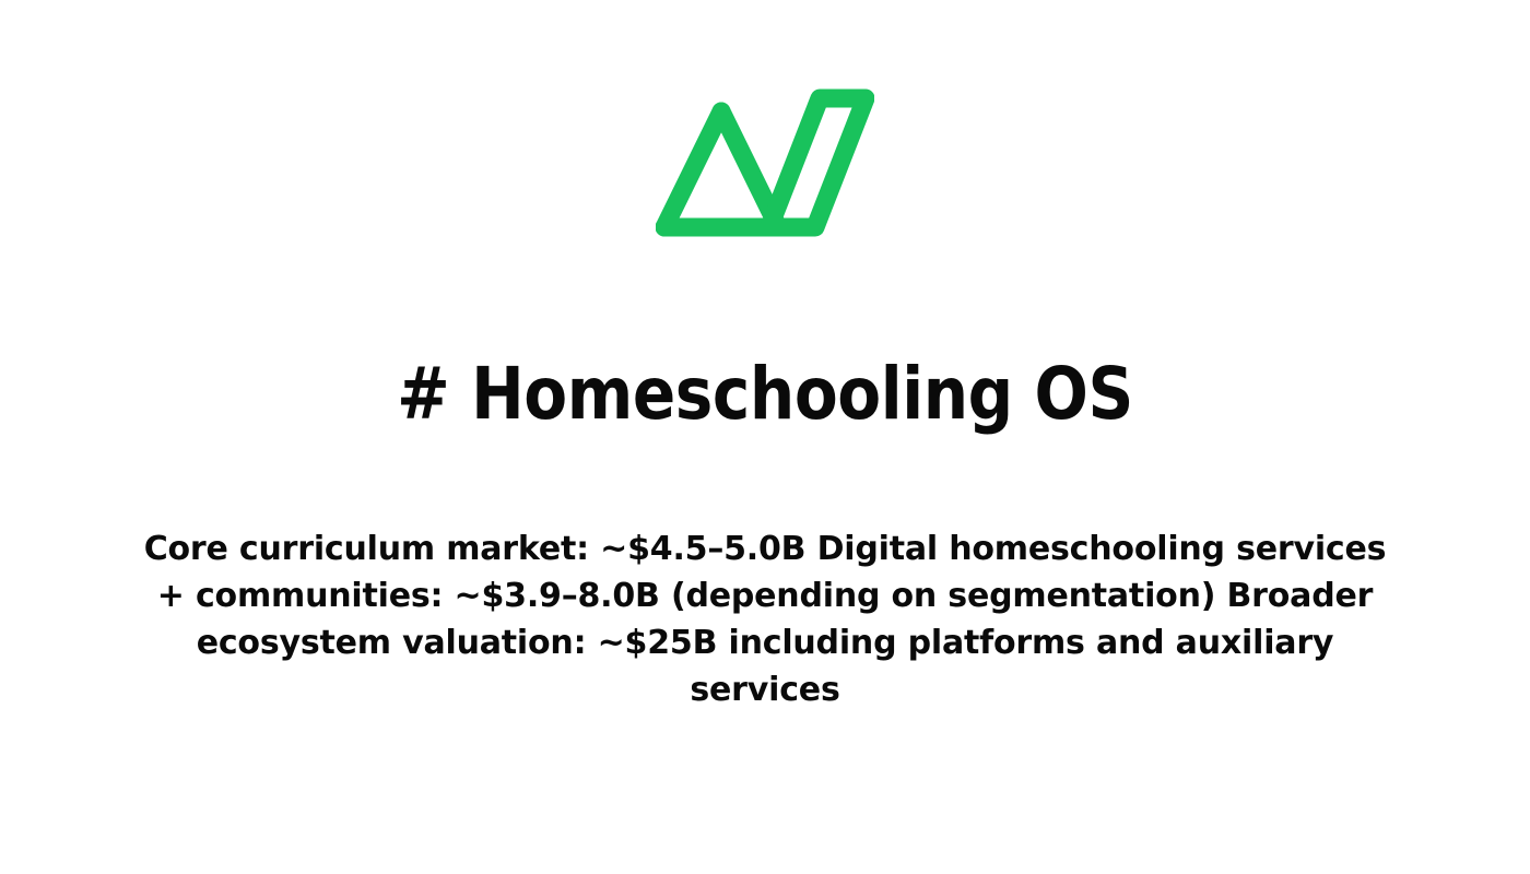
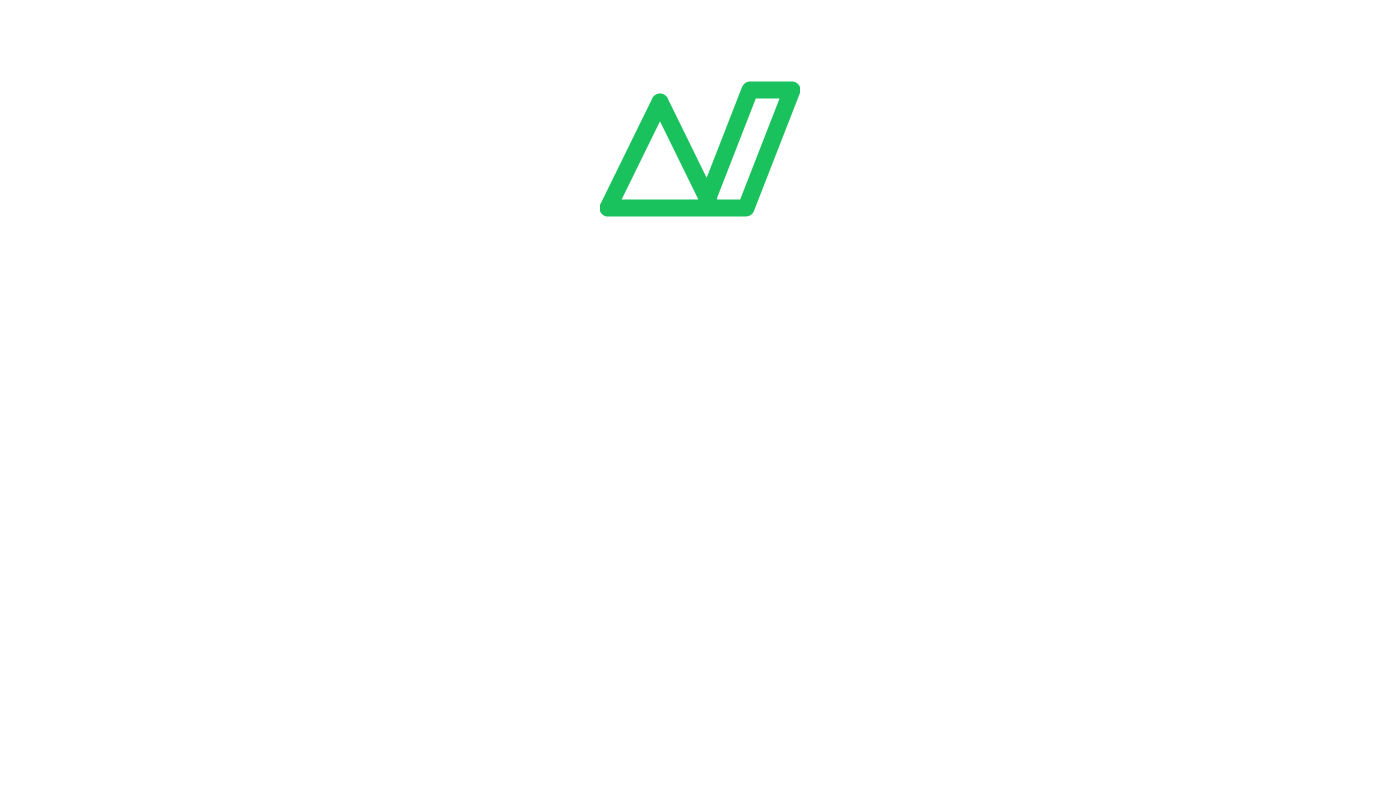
- # Homeschooling OS
- Core curriculum market: ~$4.5–5.0B Digital homeschooling services + communities: ~$3.9–8.0B (depending on segmentation) Broader ecosystem valuation: ~$25B including platforms and auxiliary services
